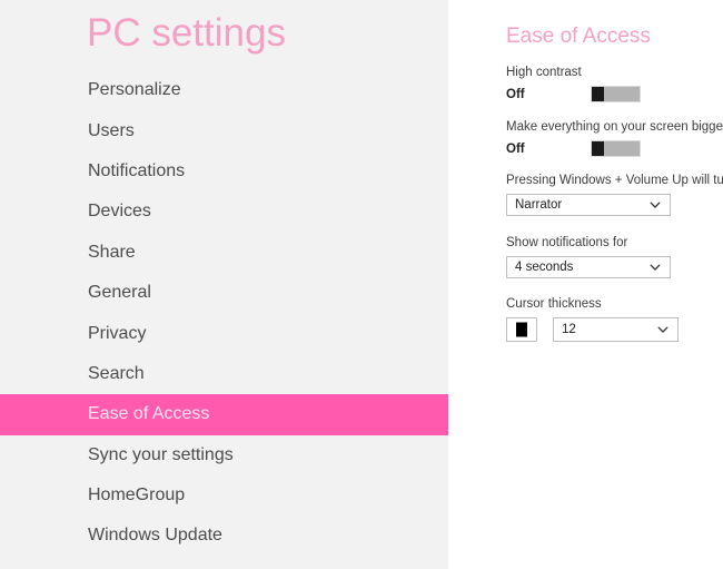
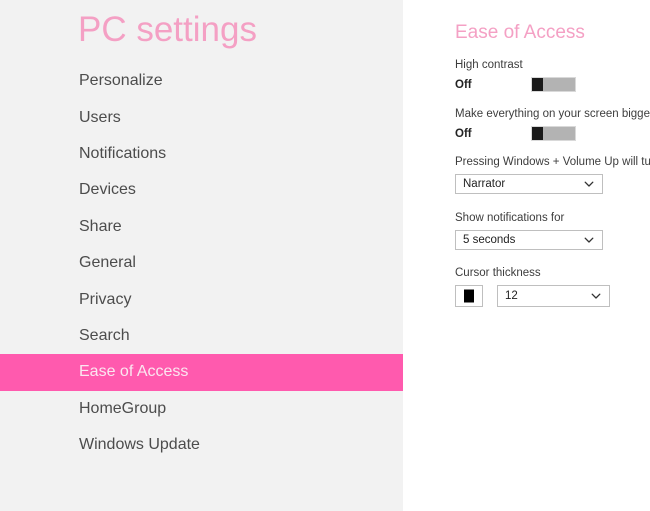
  PC settings
  Personalize
  Users
  Notifications
  Devices
  Share
  General
  Privacy
  Search
  Ease of Access
- Sync your settings
  HomeGroup
  Windows Update
  Ease of Access
  High contrast
  Off
  Make everything on your screen bigge
  Off
  Pressing Windows + Volume Up will tu
  Narrator
  Show notifications for
- 4 seconds
+ 5 seconds
  Cursor thickness
  12
